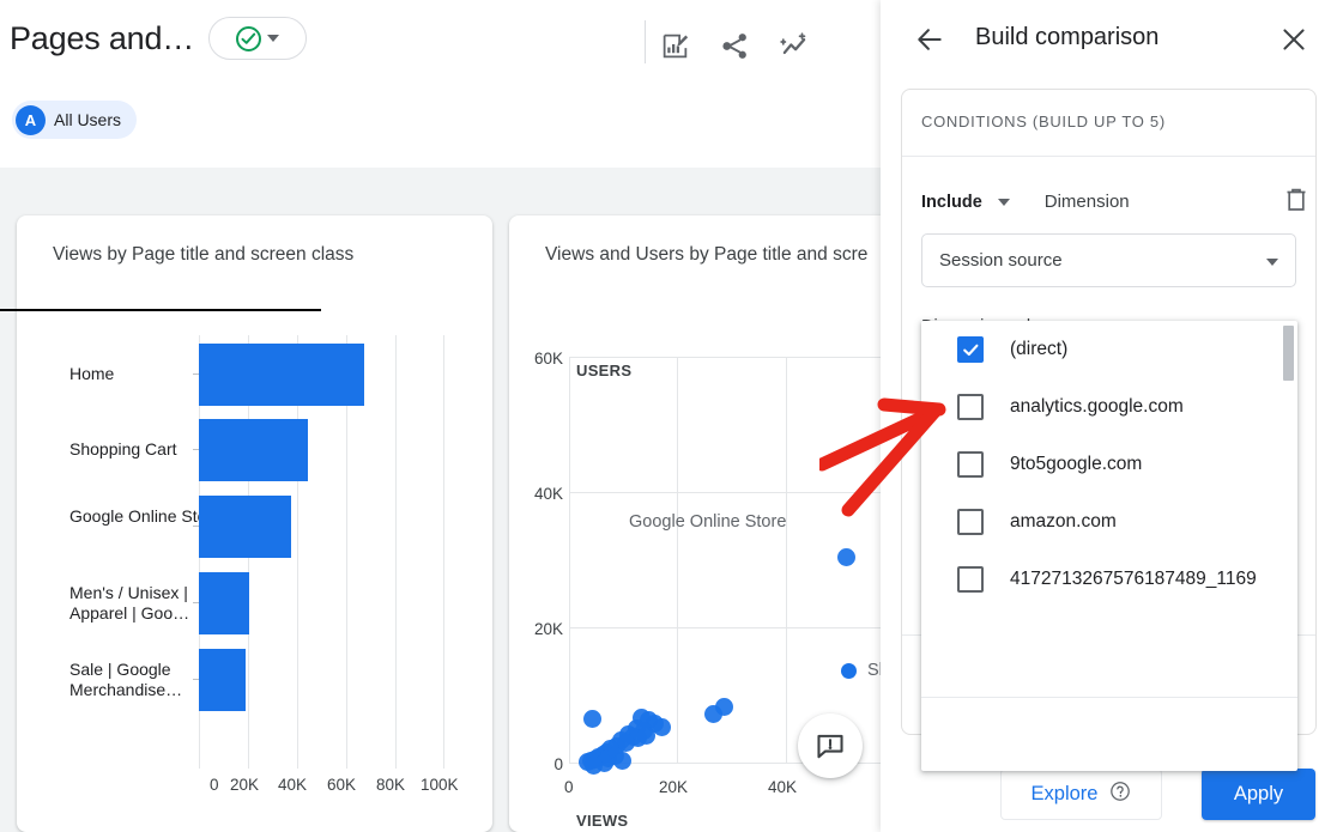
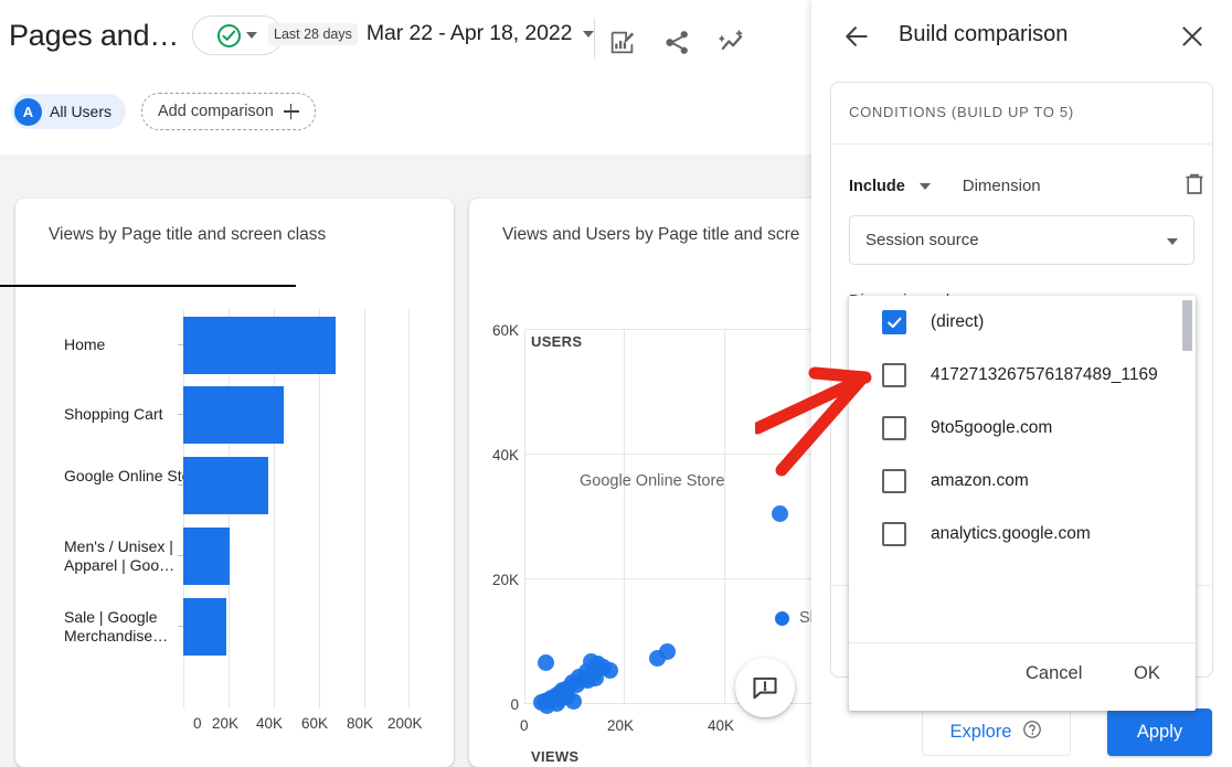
  Pages and…
+ Last 28 days
+ Mar 22 - Apr 18, 2022
  A
  All Users
+ Add comparison
  Views by Page title and screen class
  Home
  Shopping Cart
  Google Online St
  Men's / Unisex | Apparel | Goo…
  Sale | Google Merchandise…
  0
  20K
  40K
  60K
  80K
- 100K
+ 200K
  Views and Users by Page title and scre
  USERS
  VIEWS
  60K
  40K
  20K
  0
  Google Online Store
  0
  20K
  40K
  Build comparison
  CONDITIONS (BUILD UP TO 5)
  Include
  Dimension
  Session source
  Explore
  Apply
  (direct)
- analytics.google.com
+ 4172713267576187489_1169
  9to5google.com
  amazon.com
- 4172713267576187489_1169
+ analytics.google.com
+ Cancel
+ OK
